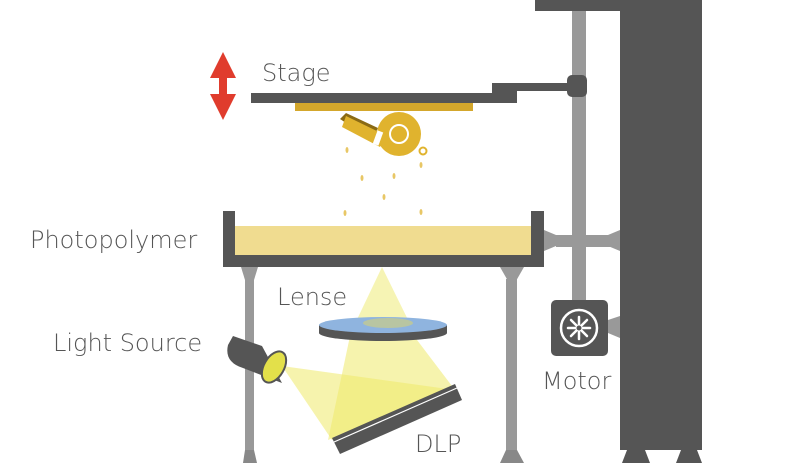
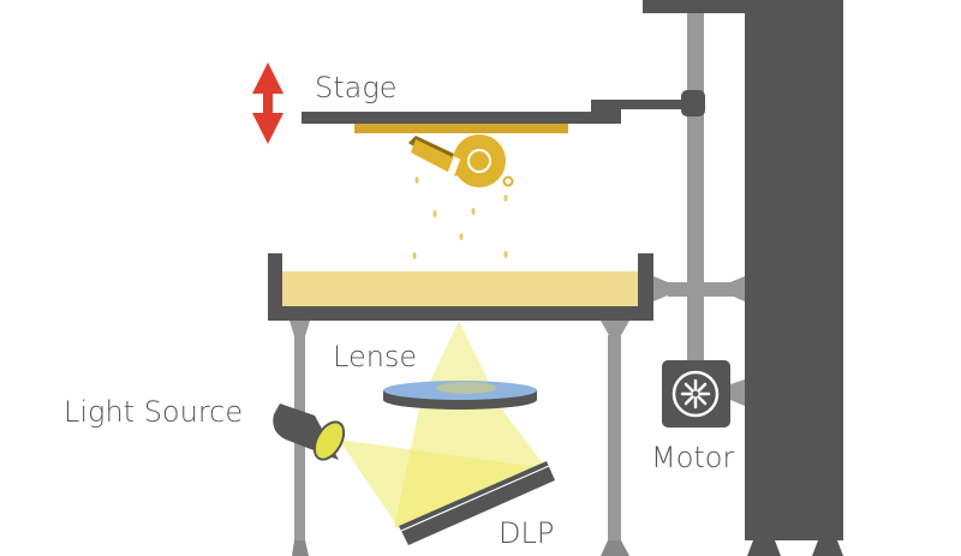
  Stage
- Photopolymer
  Lense
  Light Source
  DLP
  Motor
